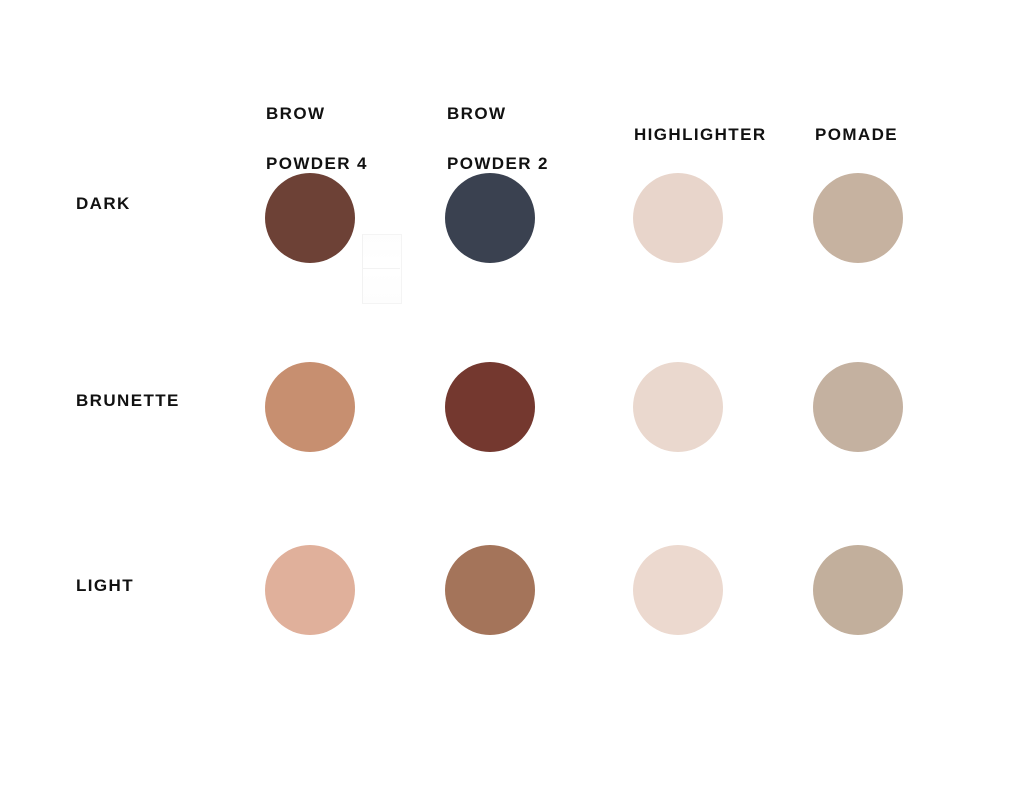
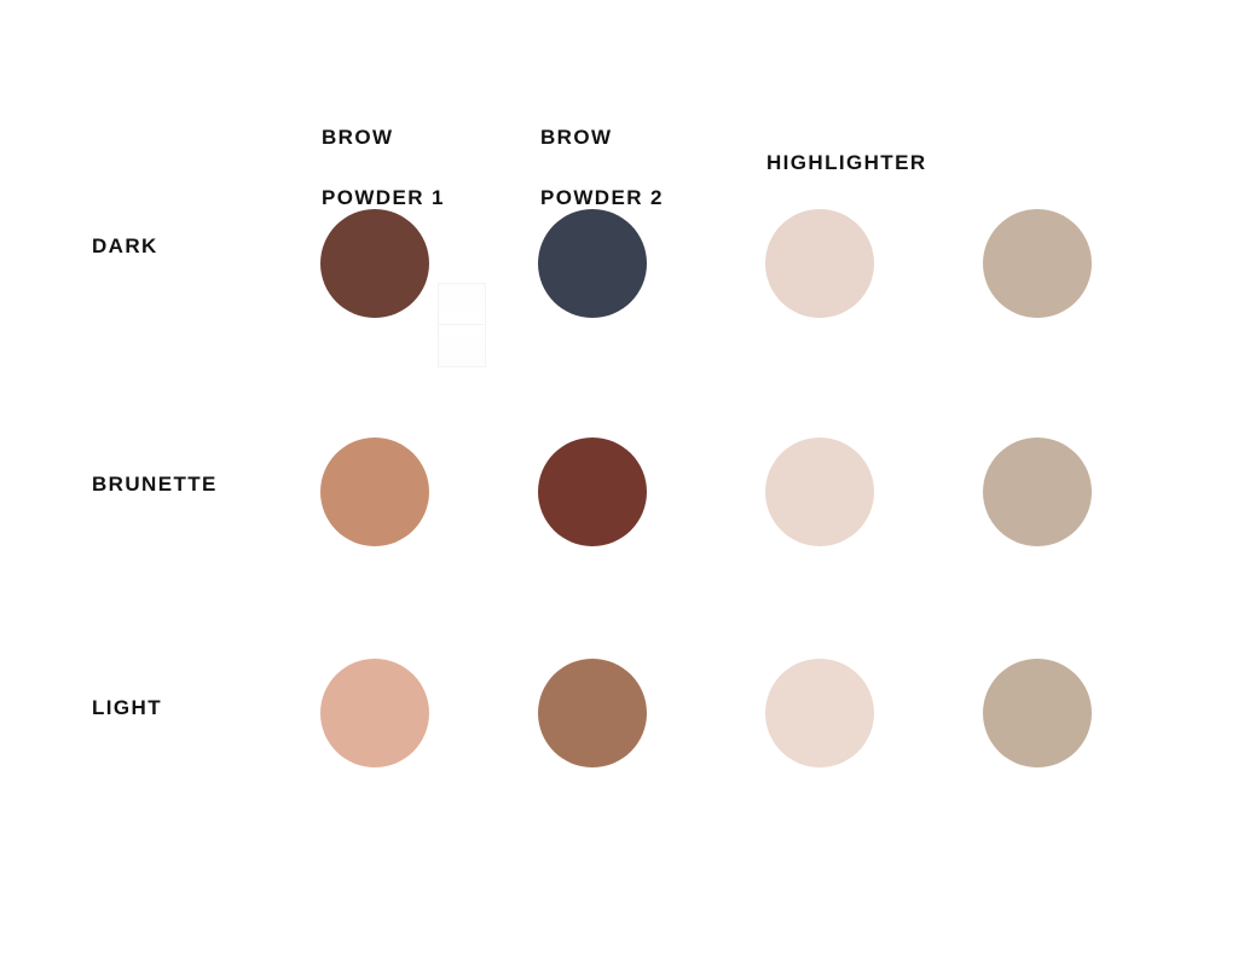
  BROW
- POWDER 4
+ POWDER 1
  BROW
  POWDER 2
  HIGHLIGHTER
- POMADE
  DARK
  BRUNETTE
  LIGHT
